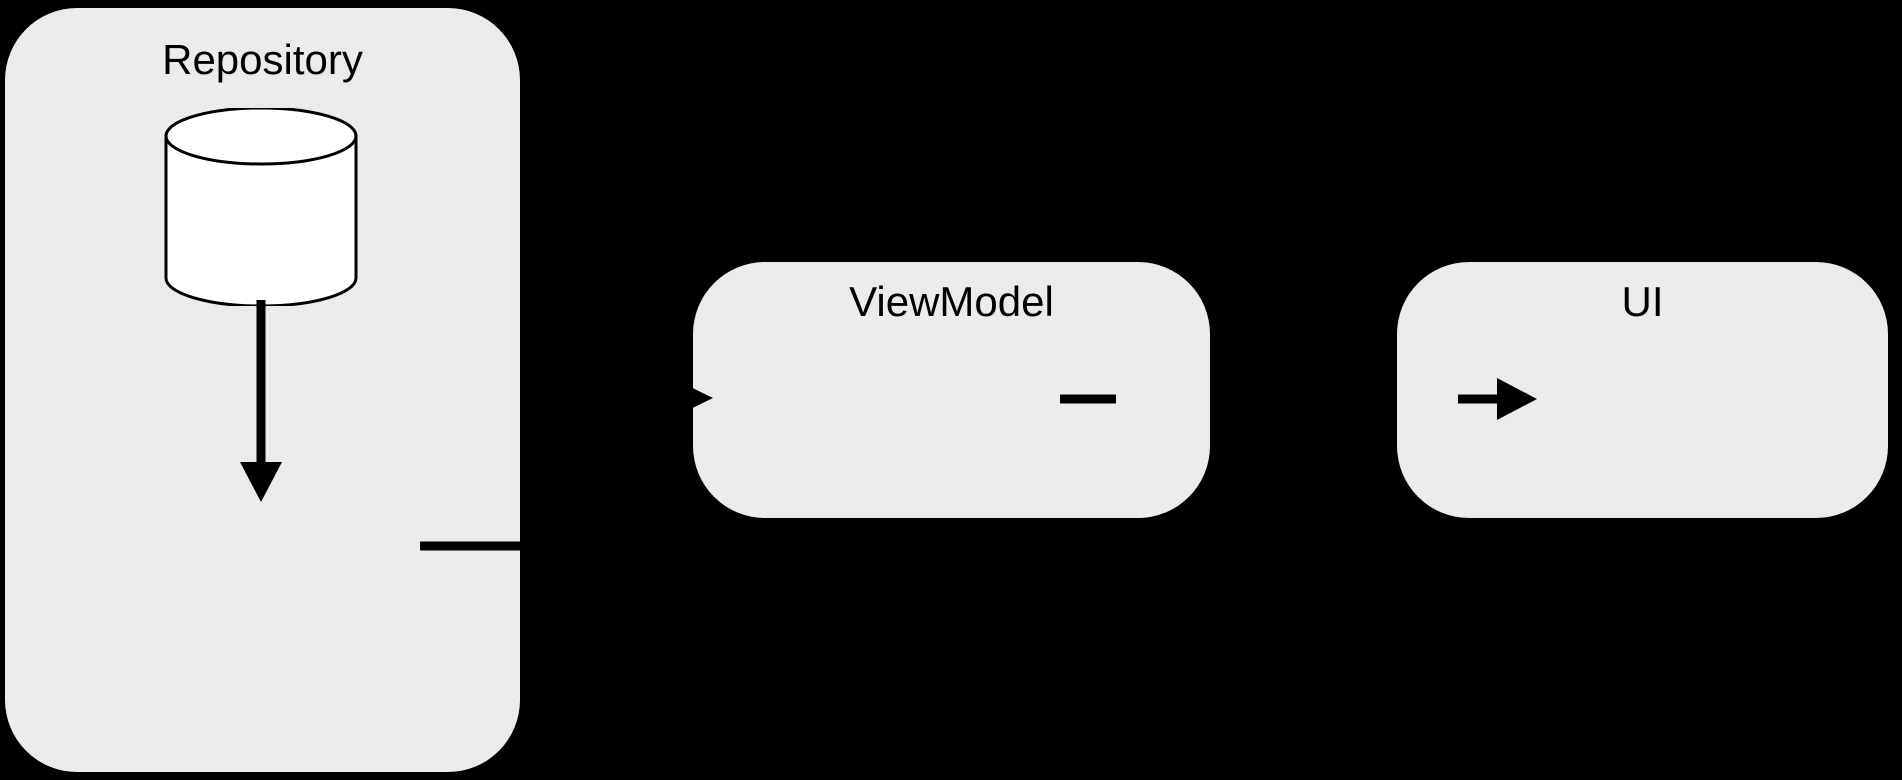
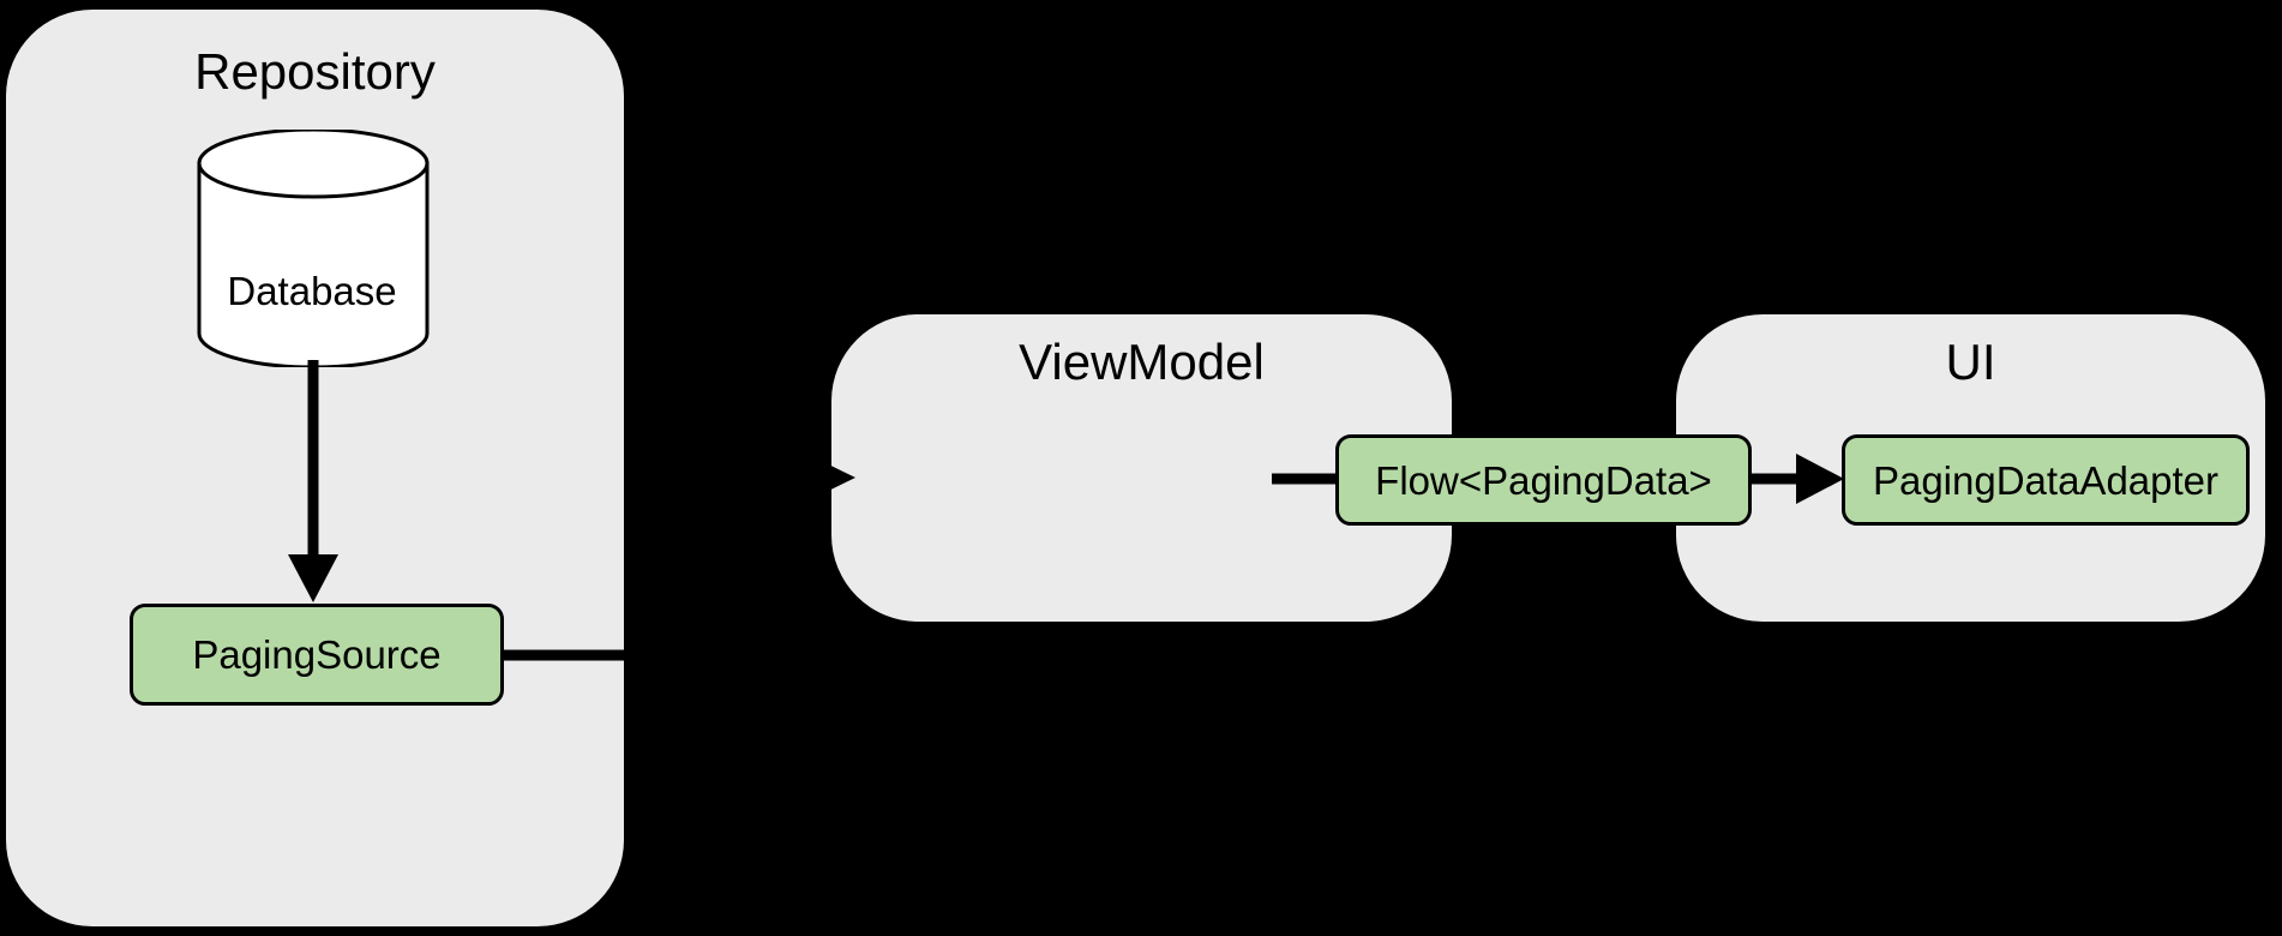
  Repository
  ViewModel
  UI
+ Database
+ PagingSource
+ Flow<PagingData>
+ PagingDataAdapter
